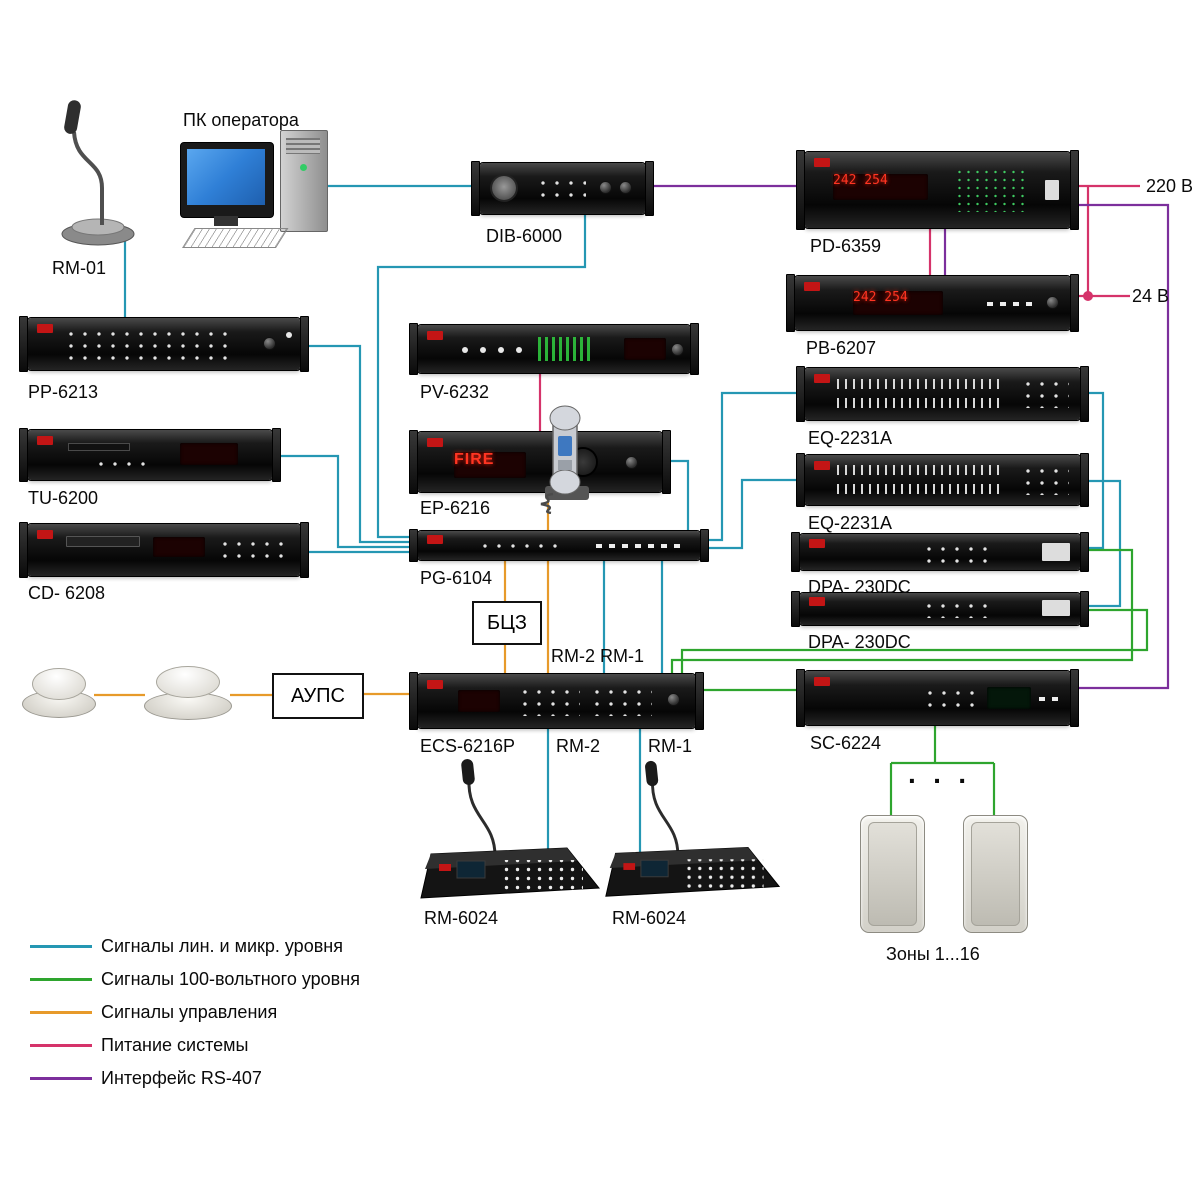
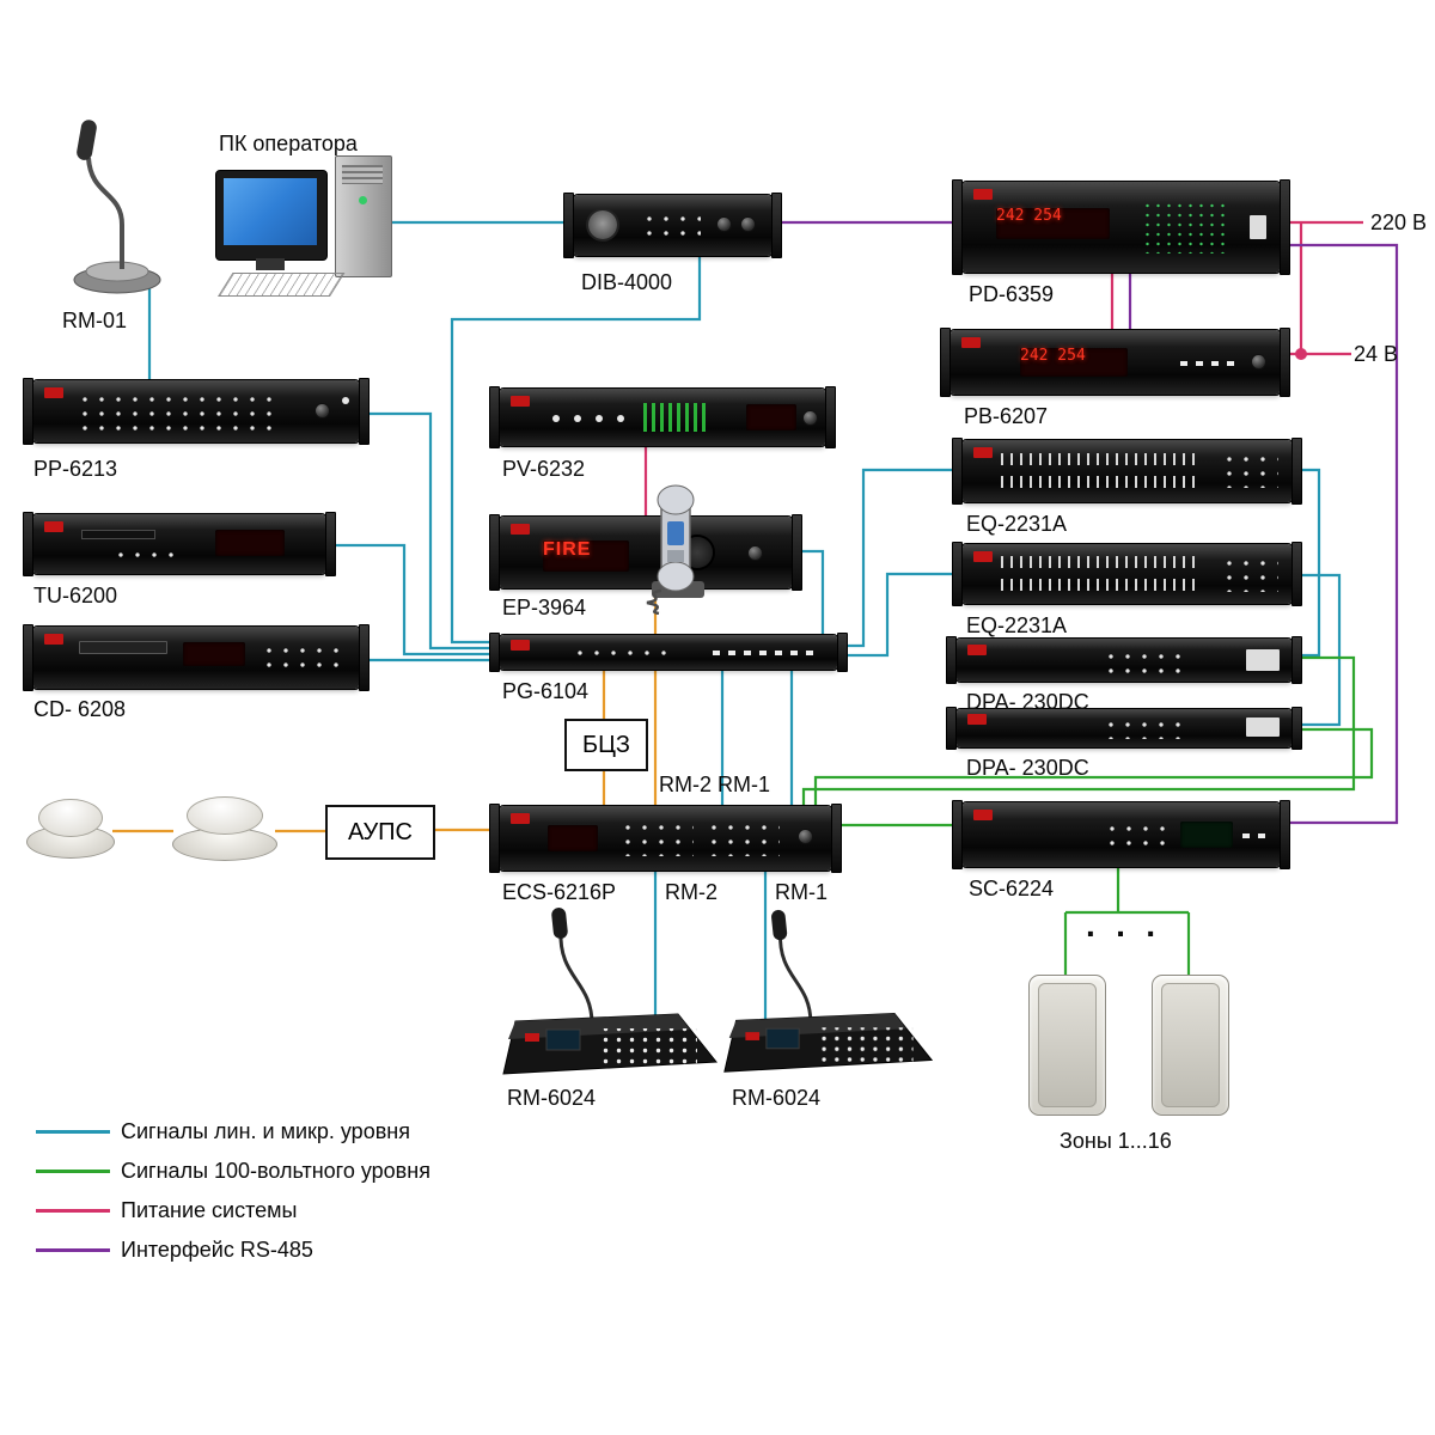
  242 254
  242 254
  FIRE
  БЦЗ
  АУПС
  RM-01
  ПК оператора
- DIB-6000
+ DIB-4000
  PD-6359
  220 В
  PB-6207
  24 В
  PP-6213
  PV-6232
  TU-6200
- EP-6216
+ EP-3964
  EQ-2231A
  EQ-2231A
  CD- 6208
  PG-6104
  DPA- 230DC
  DPA- 230DC
  RM-2 RM-1
  ECS-6216P
  RM-2
  RM-1
  SC-6224
  RM-6024
  RM-6024
  · · ·
  Зоны 1...16
  Сигналы лин. и микр. уровня
  Сигналы 100-вольтного уровня
- Сигналы управления
  Питание системы
- Интерфейс RS-407
+ Интерфейс RS-485
